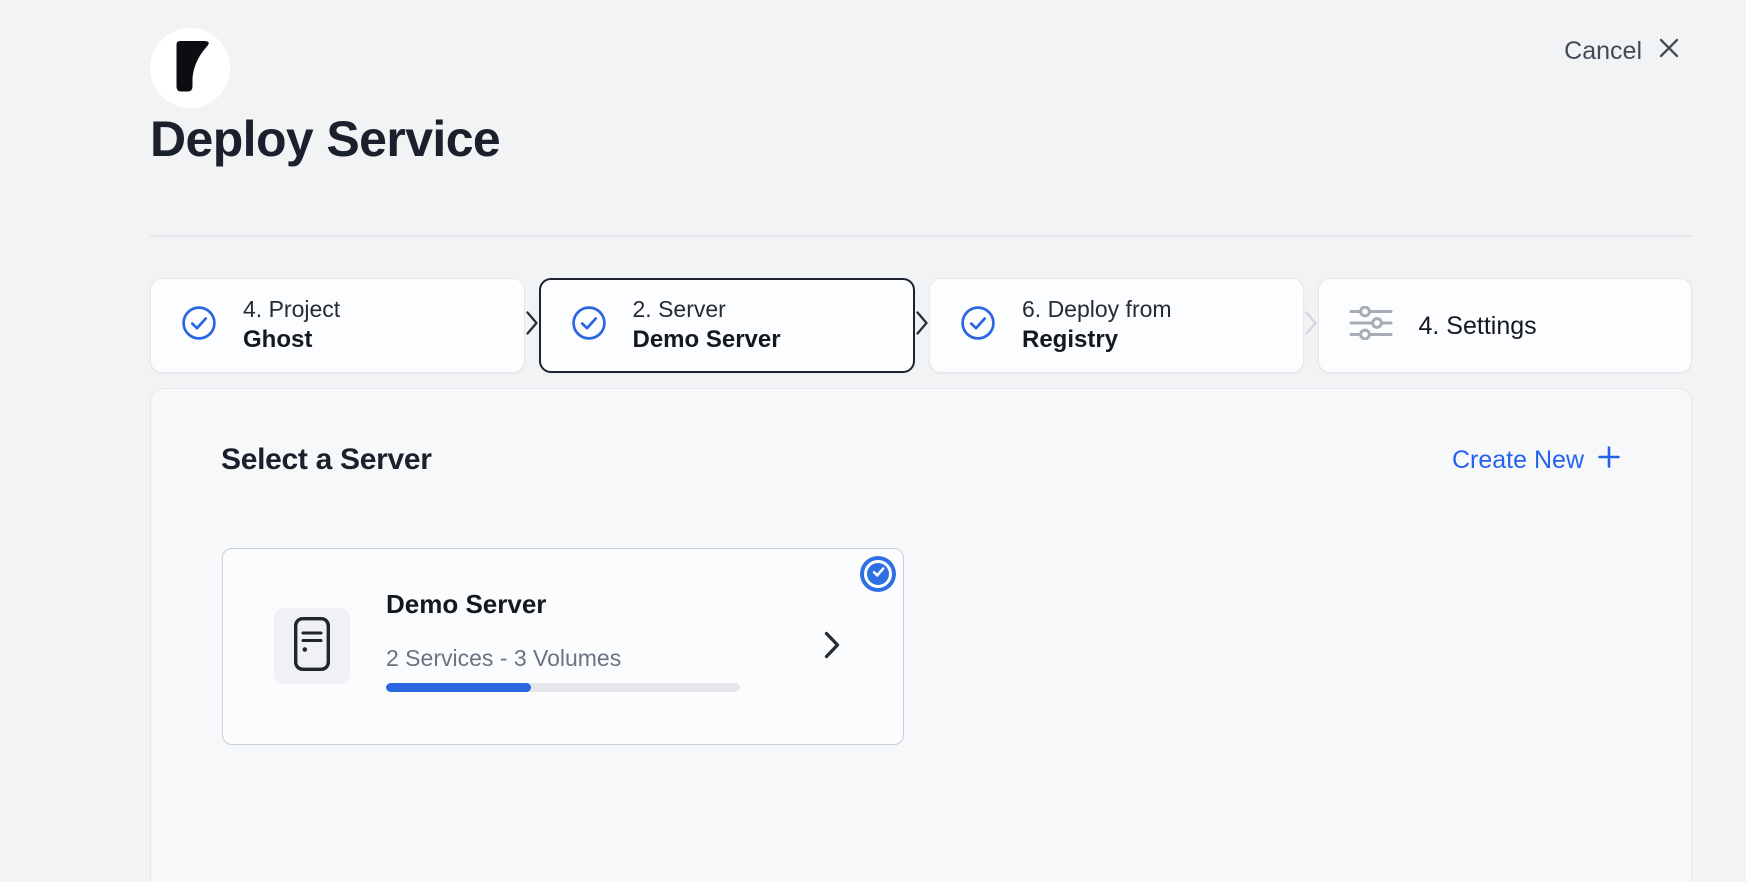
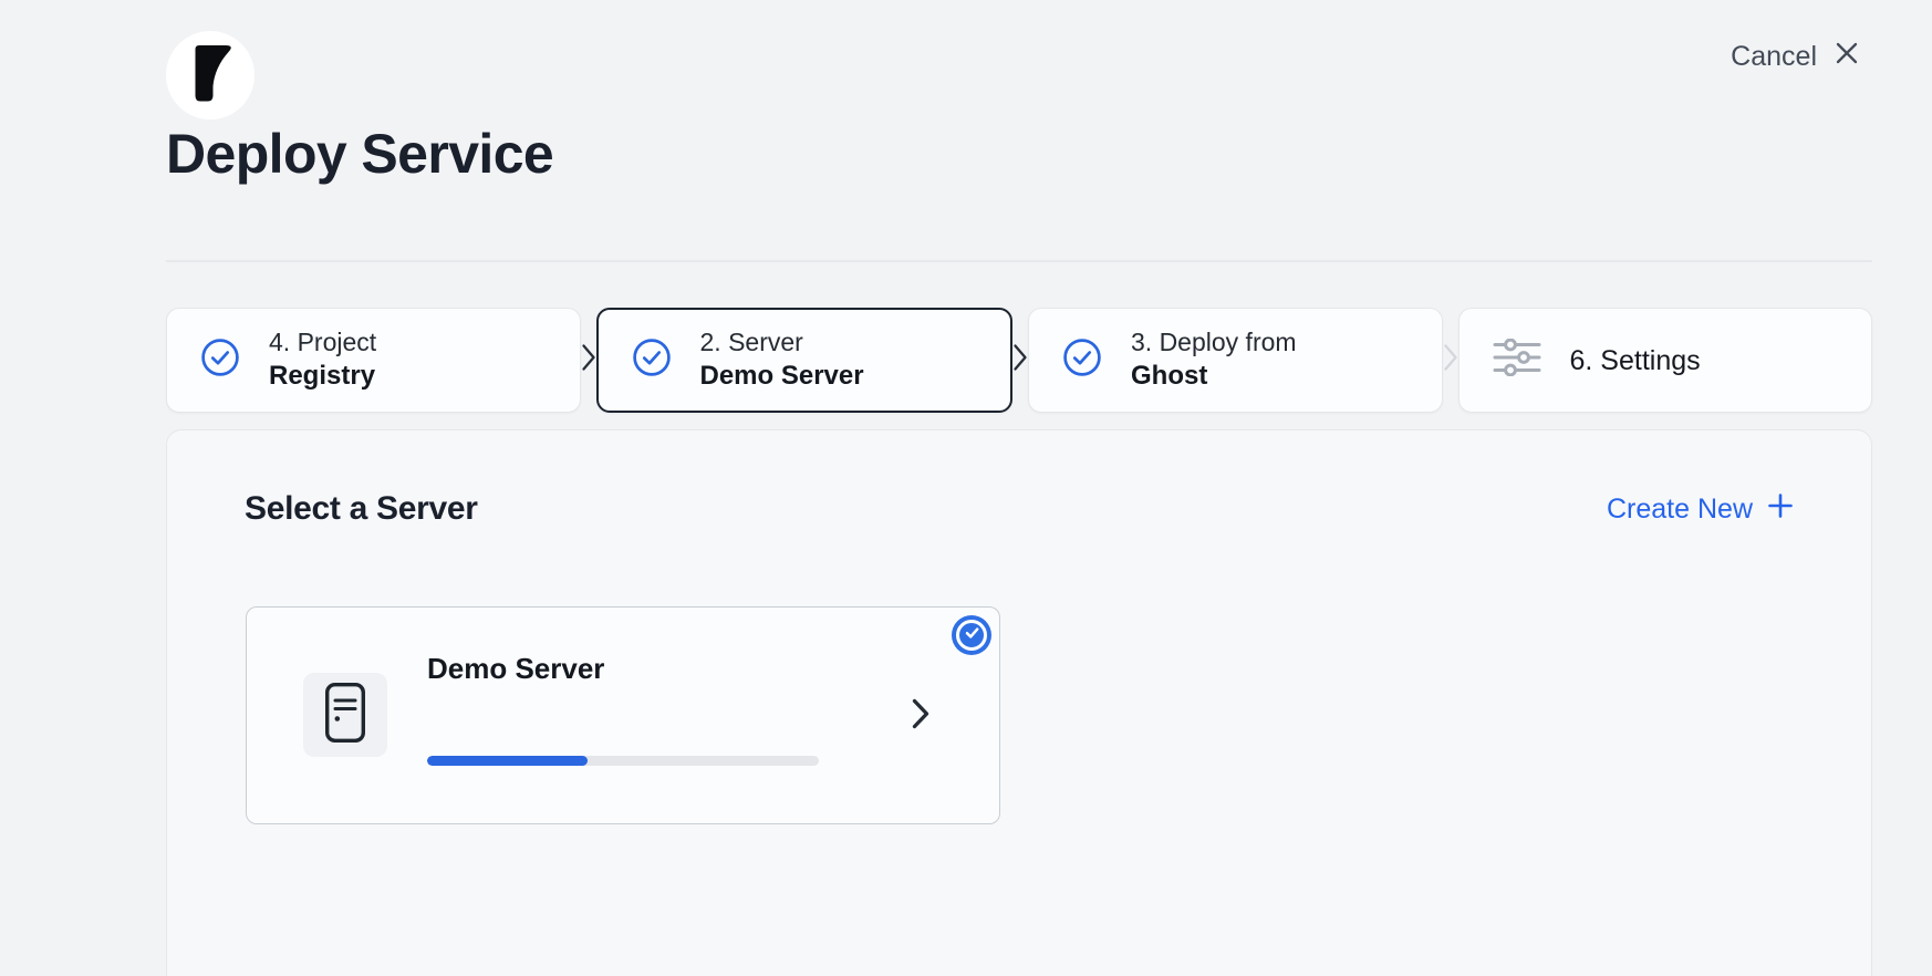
  Cancel
  Deploy Service
  4. Project
- Ghost
+ Registry
  2. Server
  Demo Server
- 6. Deploy from
+ 3. Deploy from
- Registry
+ Ghost
- 4. Settings
+ 6. Settings
  Select a Server
  Create New
  Demo Server
- 2 Services - 3 Volumes
